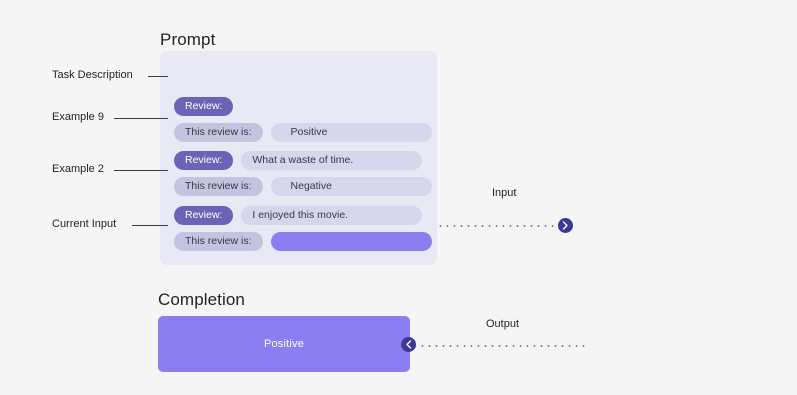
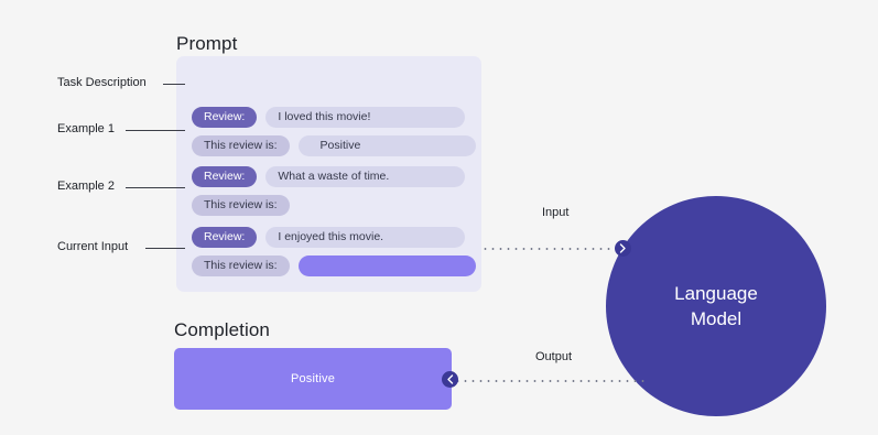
  Prompt
  Review:
+ I loved this movie!
  This review is:
  Positive
  Review:
  What a waste of time.
  This review is:
- Negative
  Review:
  I enjoyed this movie.
  This review is:
  Task Description
- Example 9
+ Example 1
  Example 2
  Current Input
  Completion
  Positive
+ Language
+ Model
  Input
  Output
